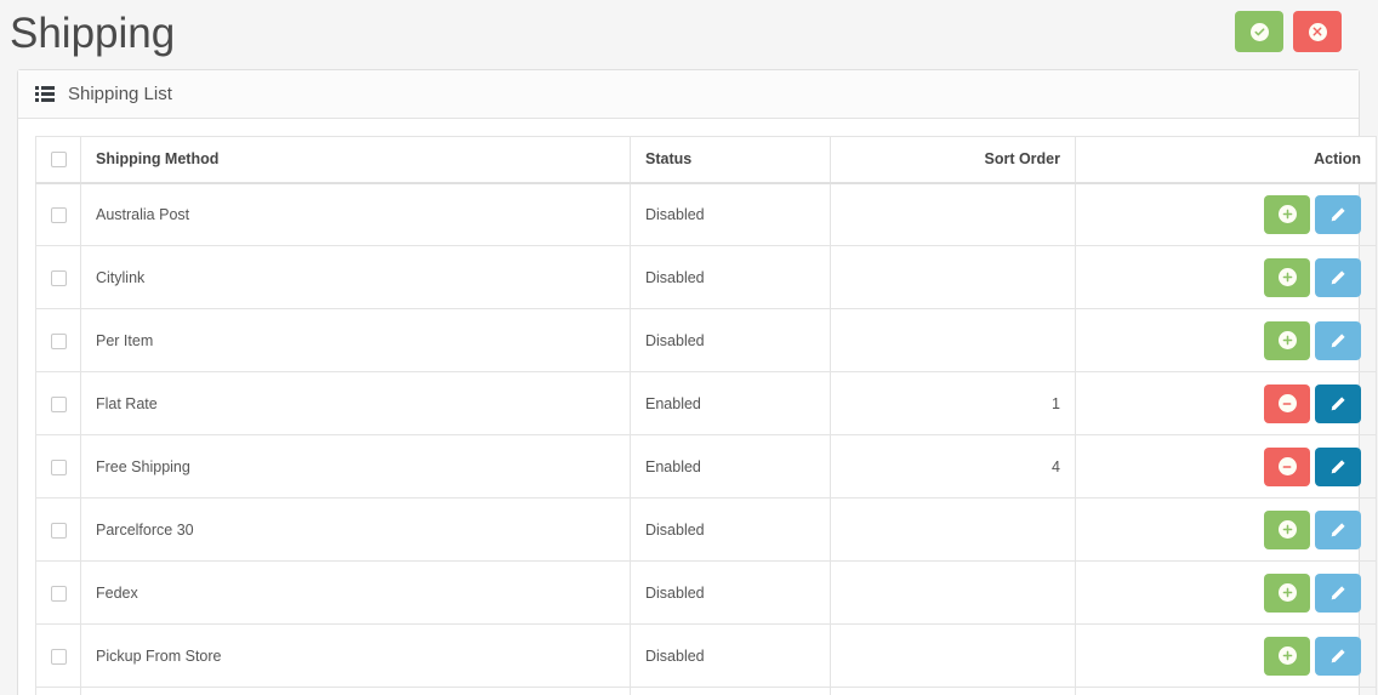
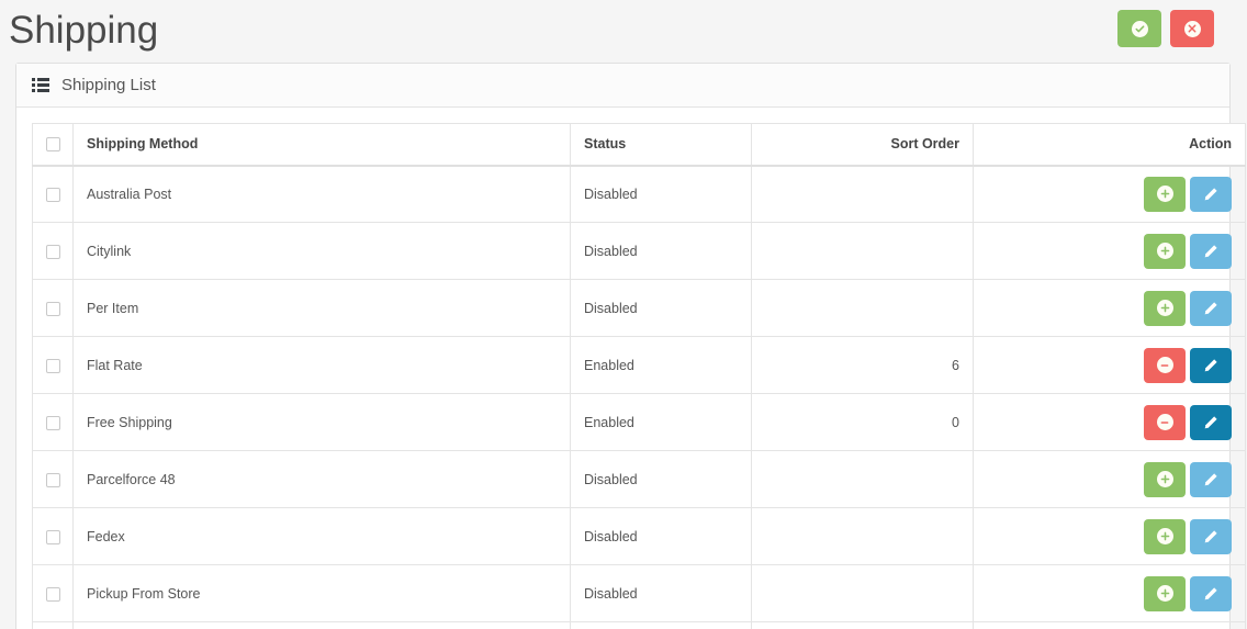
  Shipping
  Shipping List
  	Shipping Method	Status	Sort Order	Action
  	Australia Post	Disabled
  	Citylink	Disabled
  	Per Item	Disabled
- 	Flat Rate	Enabled	1
+ 	Flat Rate	Enabled	6
- 	Free Shipping	Enabled	4
+ 	Free Shipping	Enabled	0
- 	Parcelforce 30	Disabled
+ 	Parcelforce 48	Disabled
  	Fedex	Disabled
  	Pickup From Store	Disabled
